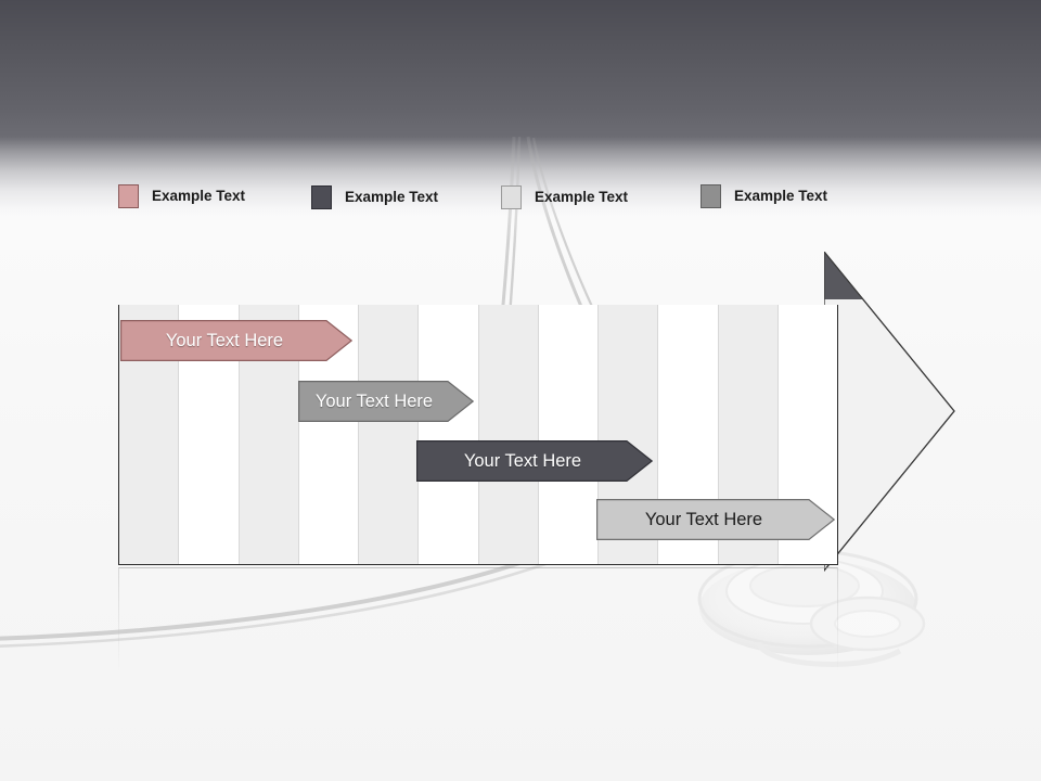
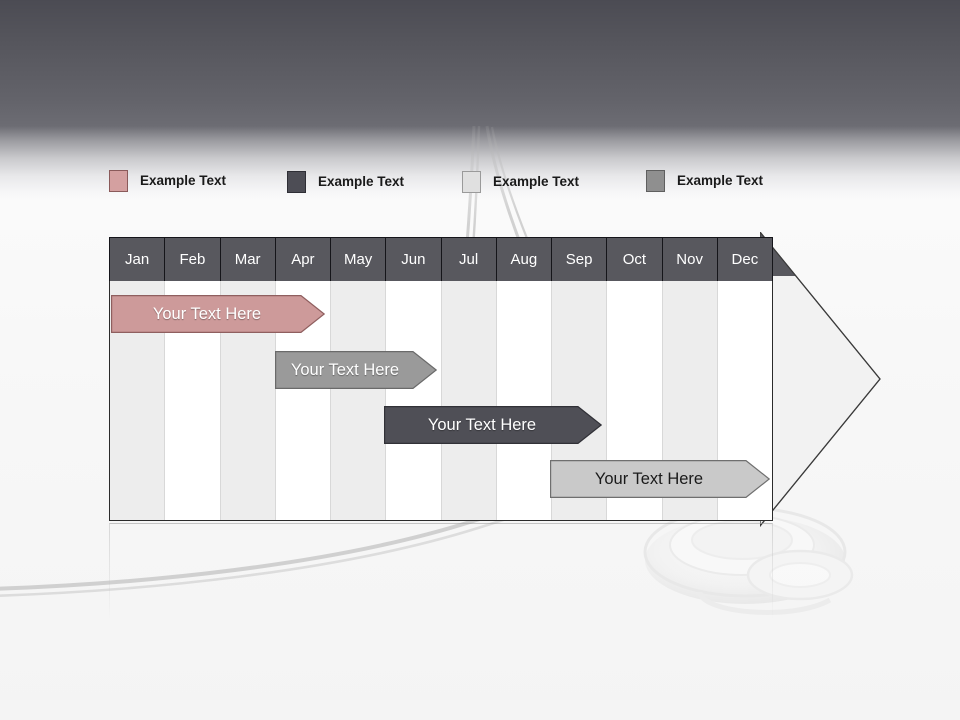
  Example Text
  Example Text
  Example Text
  Example Text
+ Jan
+ Feb
+ Mar
+ Apr
+ May
+ Jun
+ Jul
+ Aug
+ Sep
+ Oct
+ Nov
+ Dec
  Your Text Here
  Your Text Here
  Your Text Here
  Your Text Here
